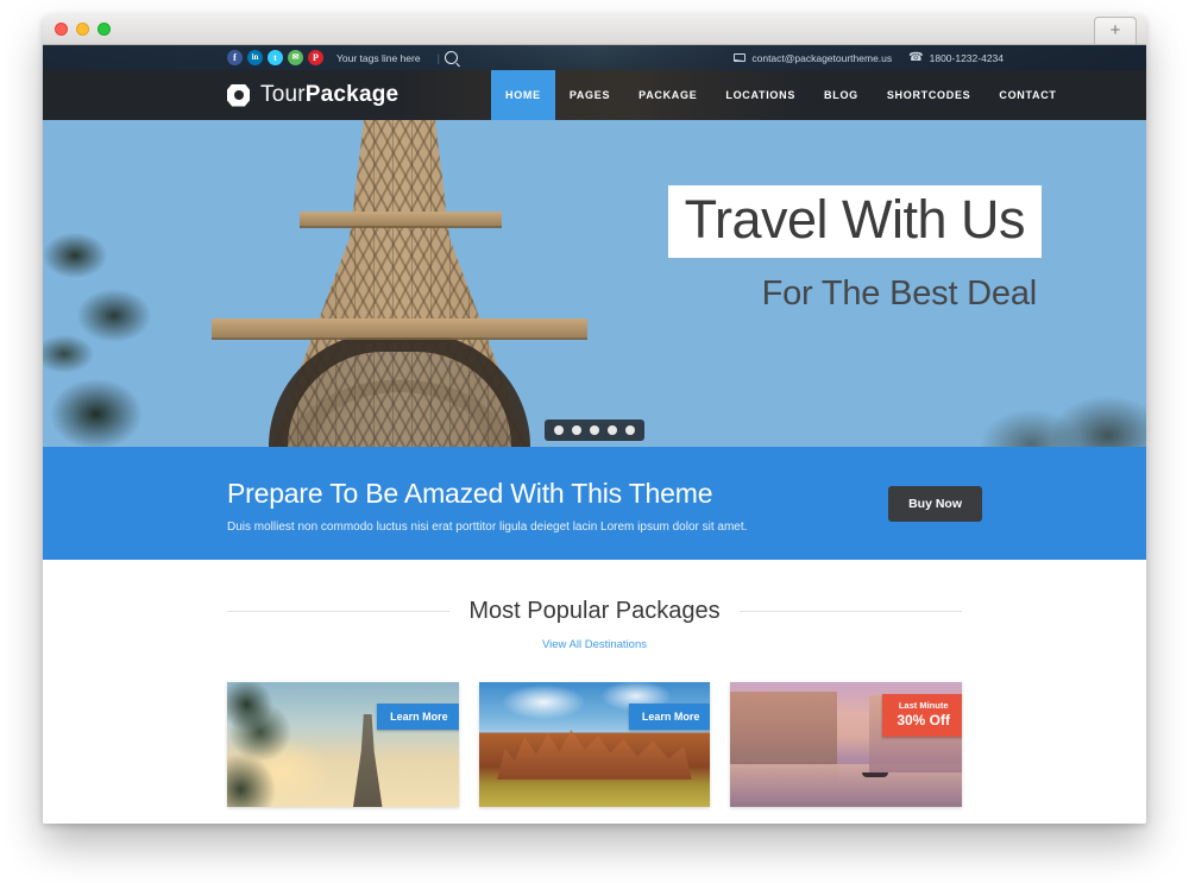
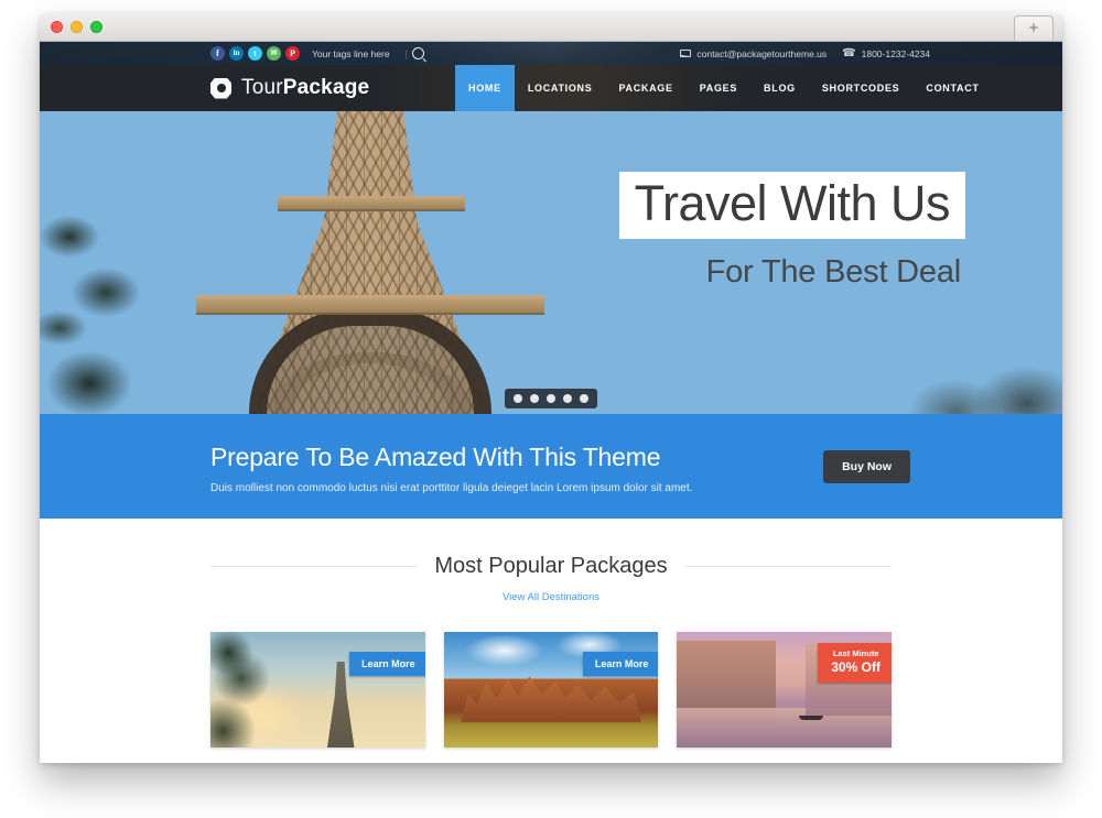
  +
  f
  in
  t
  ✉
  P
  Your tags line here
  |
  contact@packagetourtheme.us
  ☎
  1800-1232-4234
  TourPackage
  HOME
- PAGES
+ LOCATIONS
  PACKAGE
- LOCATIONS
+ PAGES
  BLOG
  SHORTCODES
  CONTACT
  Travel With Us
  For The Best Deal
  Prepare To Be Amazed With This Theme
  Duis molliest non commodo luctus nisi erat porttitor ligula deieget lacin Lorem ipsum dolor sit amet.
  Buy Now
  Most Popular Packages
  View All Destinations
  Learn More
  Learn More
  Last Minute
  30% Off
